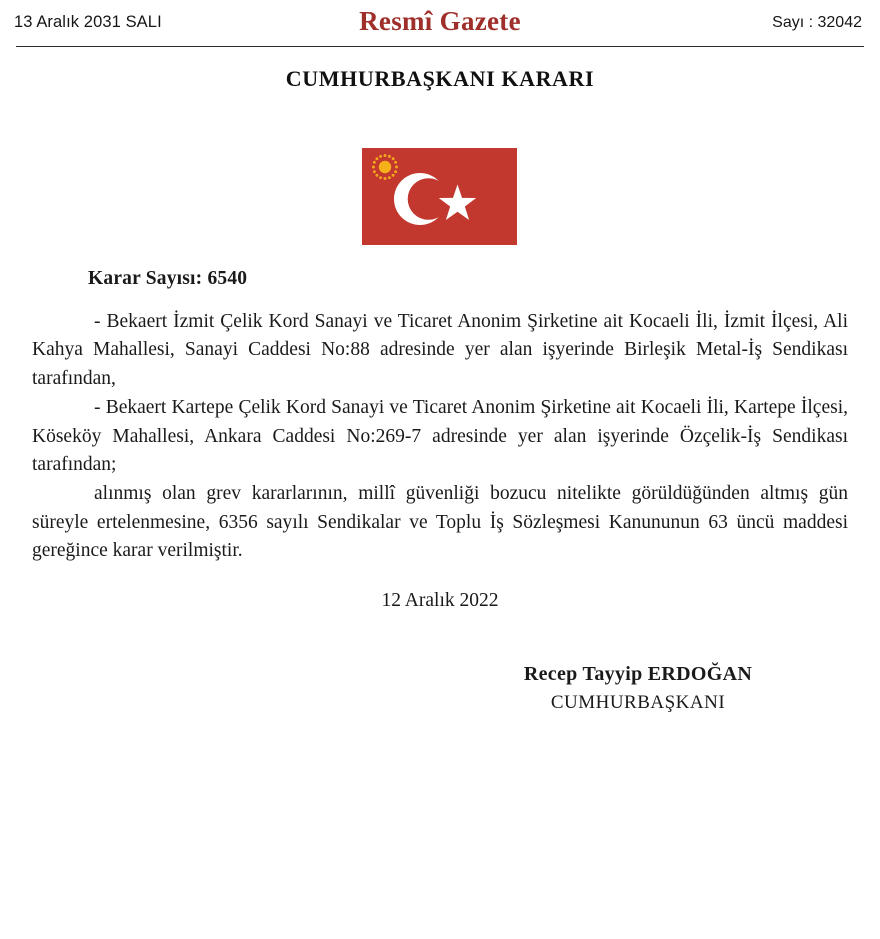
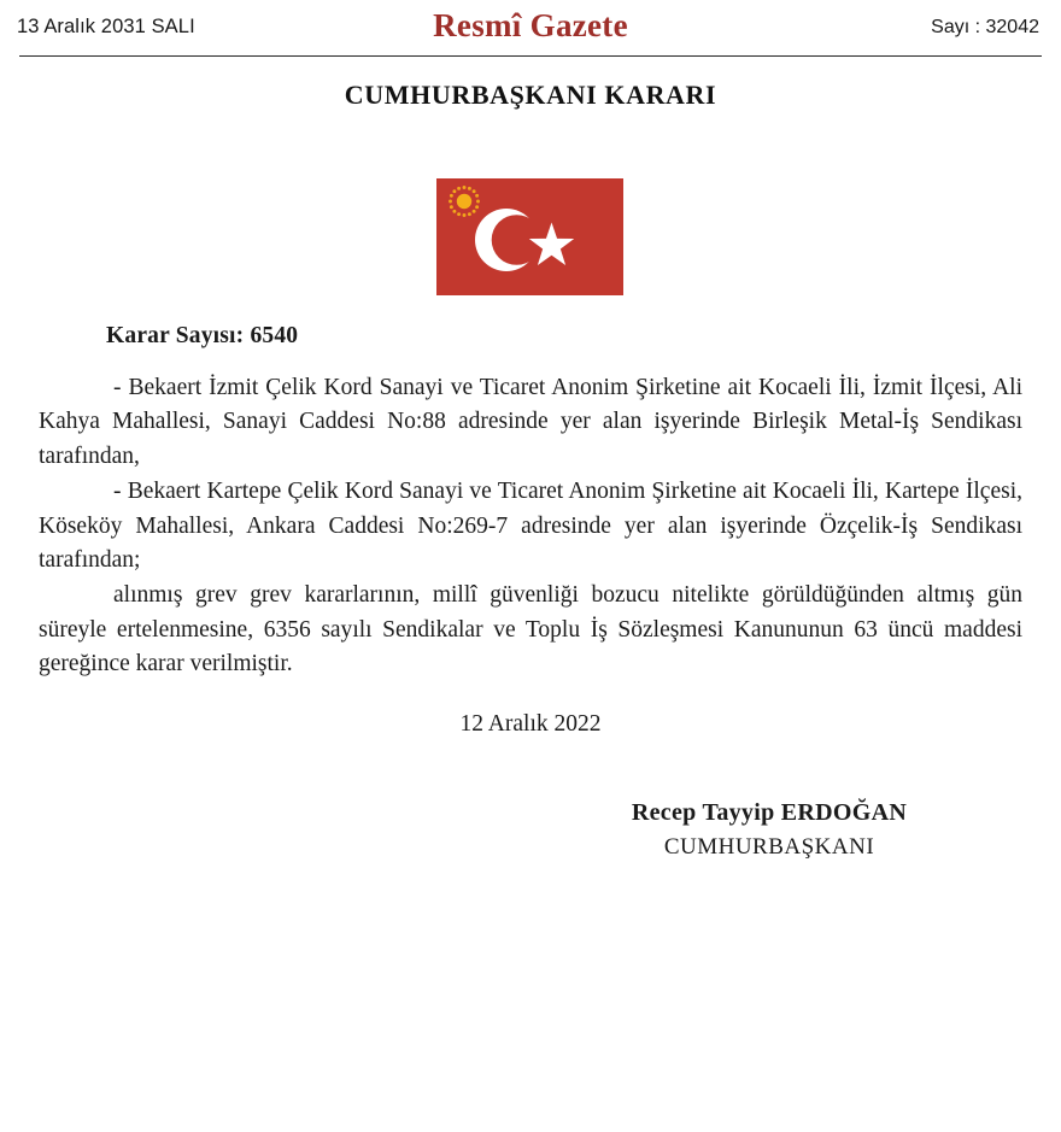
  13 Aralık 2031 SALI
  Resmî Gazete
  Sayı : 32042
  CUMHURBAŞKANI KARARI
  Karar Sayısı: 6540
  - Bekaert İzmit Çelik Kord Sanayi ve Ticaret Anonim Şirketine ait Kocaeli İli, İzmit İlçesi, Ali Kahya Mahallesi, Sanayi Caddesi No:88 adresinde yer alan işyerinde Birleşik Metal-İş Sendikası tarafından,
  - Bekaert Kartepe Çelik Kord Sanayi ve Ticaret Anonim Şirketine ait Kocaeli İli, Kartepe İlçesi, Köseköy Mahallesi, Ankara Caddesi No:269-7 adresinde yer alan işyerinde Özçelik-İş Sendikası tarafından;
- alınmış olan grev kararlarının, millî güvenliği bozucu nitelikte görüldüğünden altmış gün süreyle ertelenmesine, 6356 sayılı Sendikalar ve Toplu İş Sözleşmesi Kanununun 63 üncü maddesi gereğince karar verilmiştir.
+ alınmış grev grev kararlarının, millî güvenliği bozucu nitelikte görüldüğünden altmış gün süreyle ertelenmesine, 6356 sayılı Sendikalar ve Toplu İş Sözleşmesi Kanununun 63 üncü maddesi gereğince karar verilmiştir.
  12 Aralık 2022
  Recep Tayyip ERDOĞAN
  CUMHURBAŞKANI
